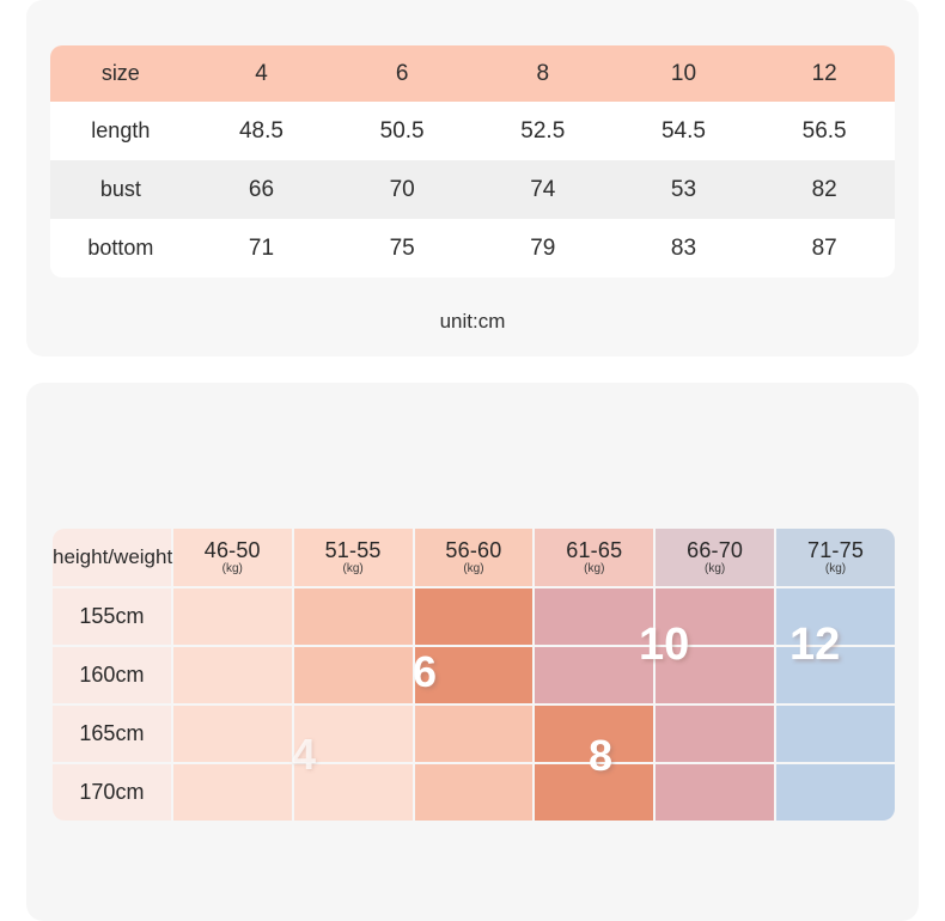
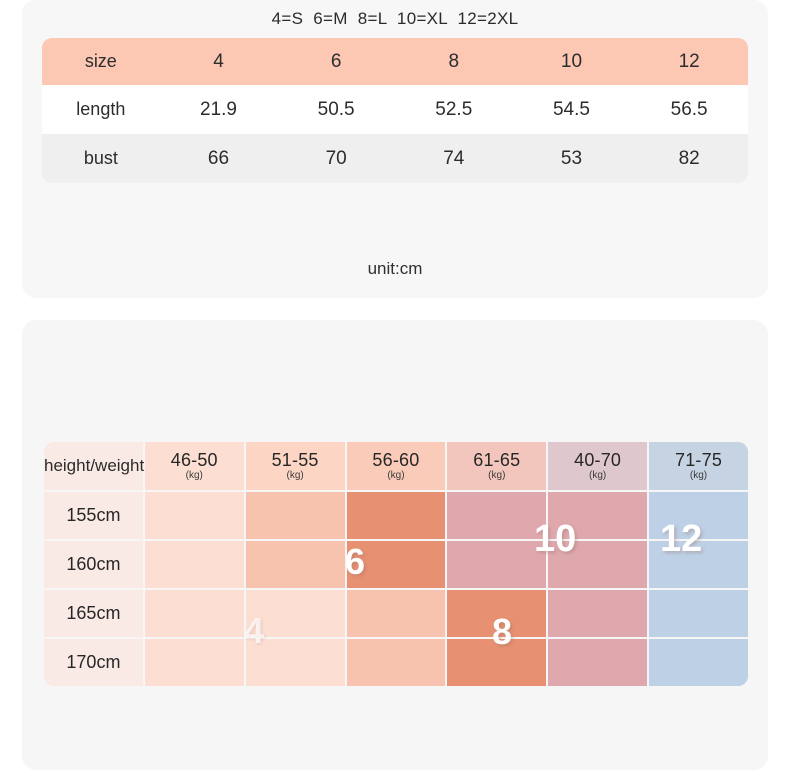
+ 4=S 6=M 8=L 10=XL 12=2XL
  size	4	6	8	10	12
- length	48.5	50.5	52.5	54.5	56.5
+ length	21.9	50.5	52.5	54.5	56.5
  bust	66	70	74	53	82
- bottom	71	75	79	83	87
  unit:cm
- height/weight	46-50 (kg)	51-55 (kg)	56-60 (kg)	61-65 (kg)	66-70 (kg)	71-75 (kg)
+ height/weight	46-50 (kg)	51-55 (kg)	56-60 (kg)	61-65 (kg)	40-70 (kg)	71-75 (kg)
  155cm
  160cm
  165cm
  170cm
  4
  6
  8
  10
  12
